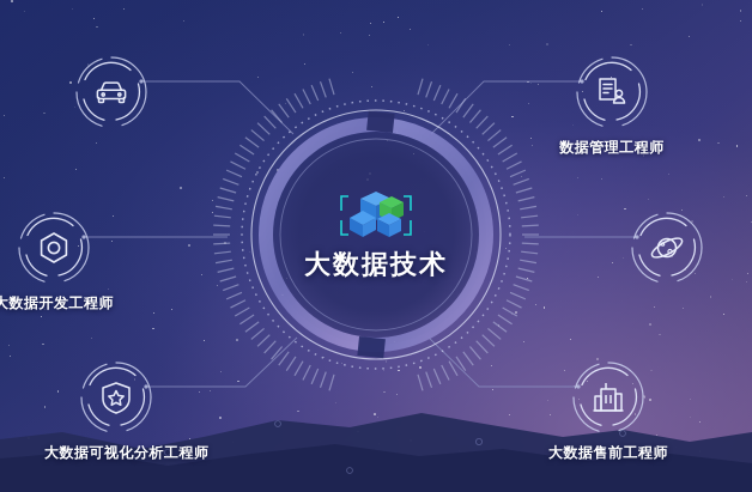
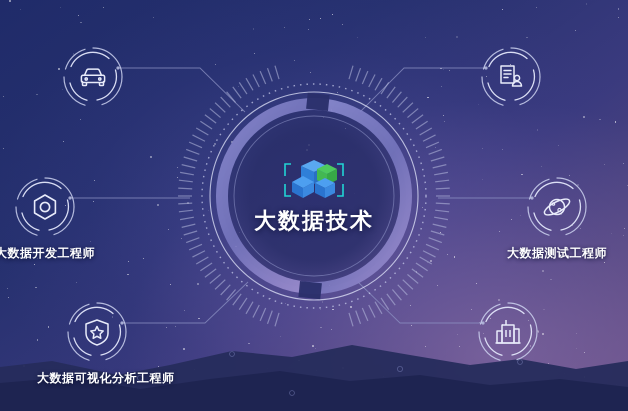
  大数据技术
- 数据管理工程师
  大数据开发工程师
+ 大数据测试工程师
  大数据可视化分析工程师
- 大数据售前工程师
